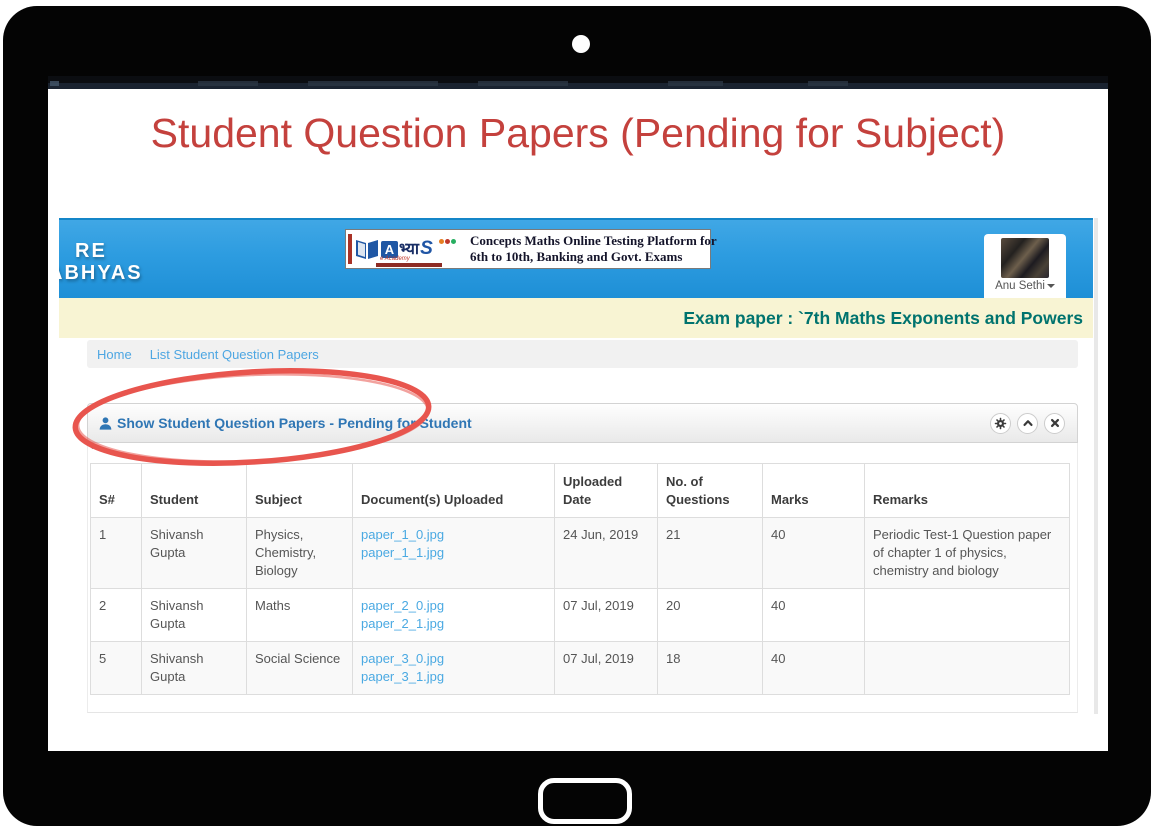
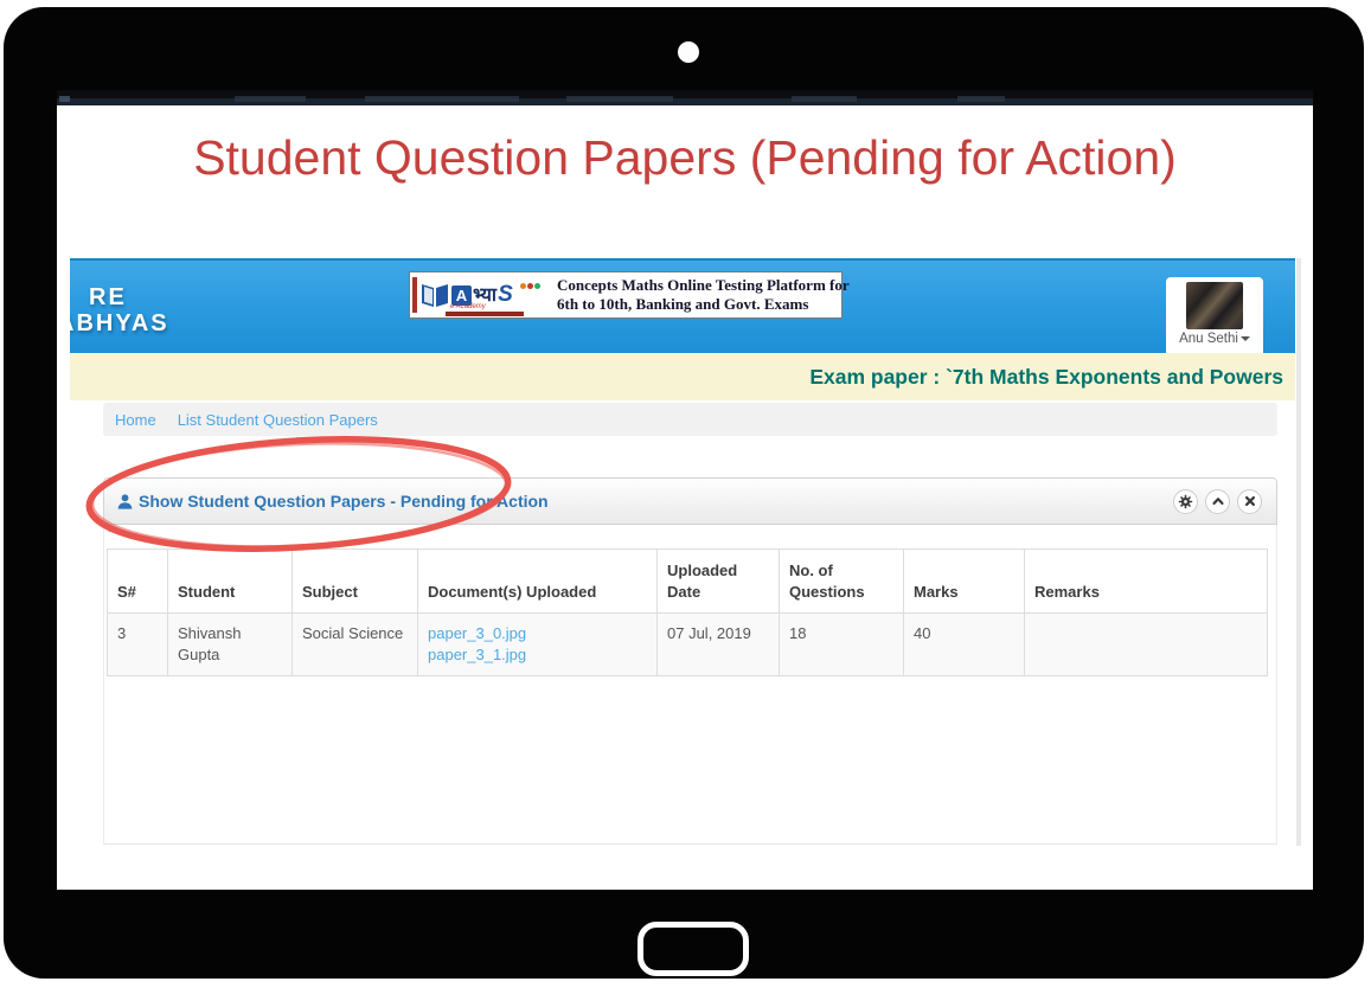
- Student Question Papers (Pending for Subject)
+ Student Question Papers (Pending for Action)
  RE
  BHYAS
  A
  भ्या
  S
  Concepts Maths Online Testing Platform for
  6th to 10th, Banking and Govt. Exams
  Anu Sethi
  Exam paper : `7th Maths Exponents and Powers
  Home
  List Student Question Papers
- Show Student Question Papers - Pending for Student
+ Show Student Question Papers - Pending for Action
  ``
  S#	Student	Subject	Document(s) Uploaded	Uploaded Date	No. of Questions	Marks	Remarks
- 1	Shivansh Gupta	Physics, Chemistry, Biology	paper_1_0.jpg paper_1_1.jpg	24 Jun, 2019	21	40	Periodic Test-1 Question paper of chapter 1 of physics, chemistry and biology
- 2	Shivansh Gupta	Maths	paper_2_0.jpg paper_2_1.jpg	07 Jul, 2019	20	40
- 5	Shivansh Gupta	Social Science	paper_3_0.jpg paper_3_1.jpg	07 Jul, 2019	18	40
+ 3	Shivansh Gupta	Social Science	paper_3_0.jpg paper_3_1.jpg	07 Jul, 2019	18	40
